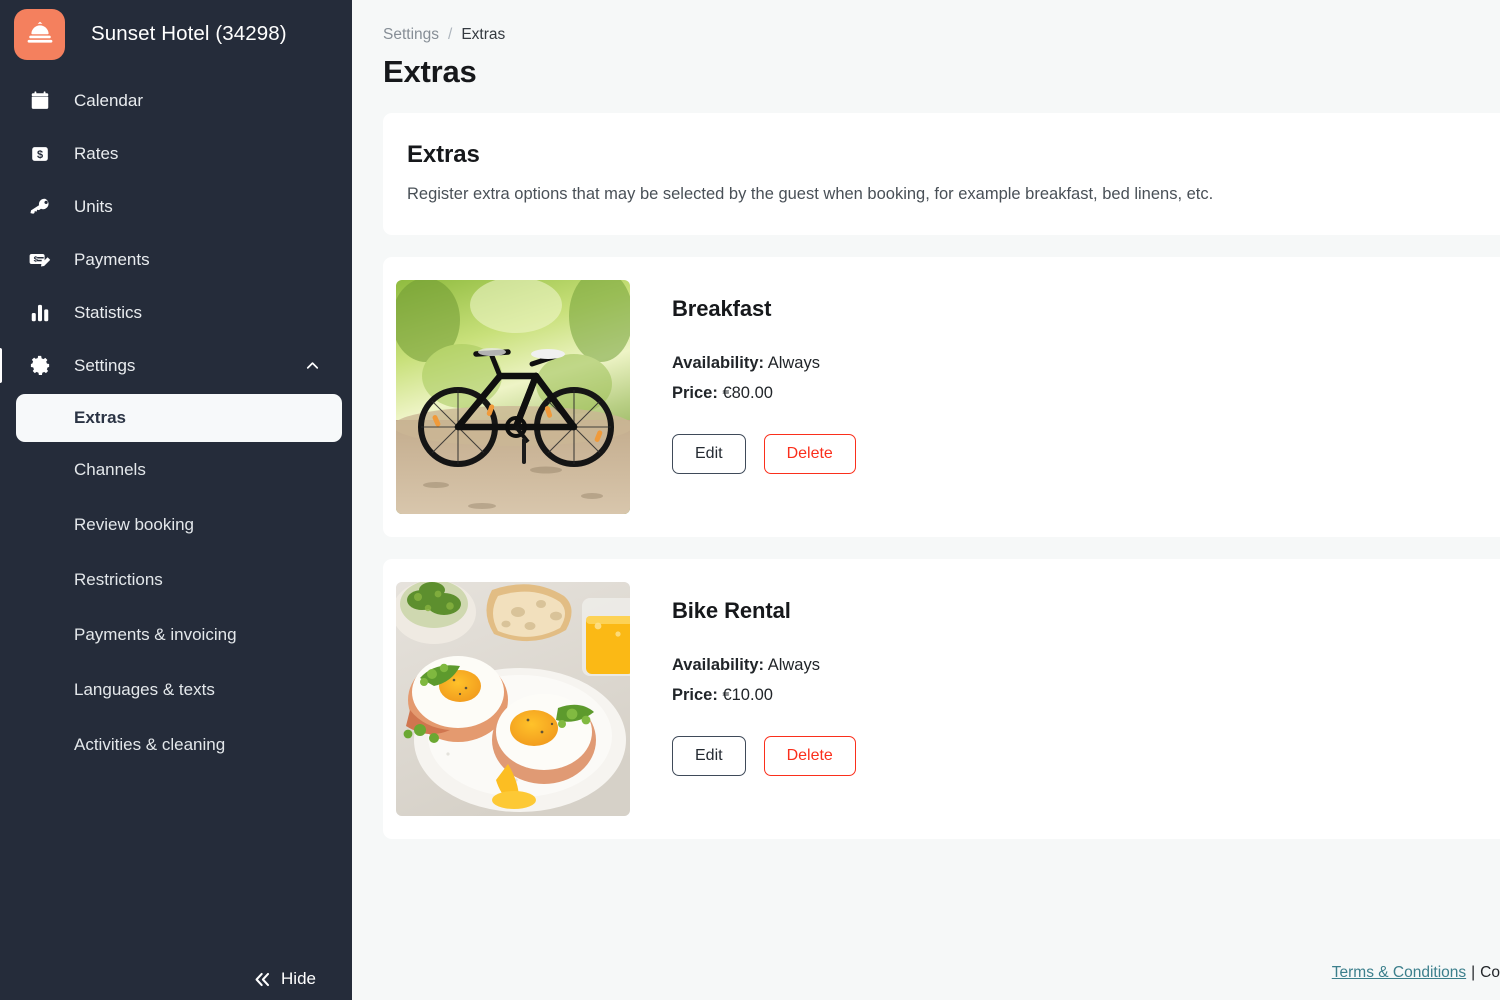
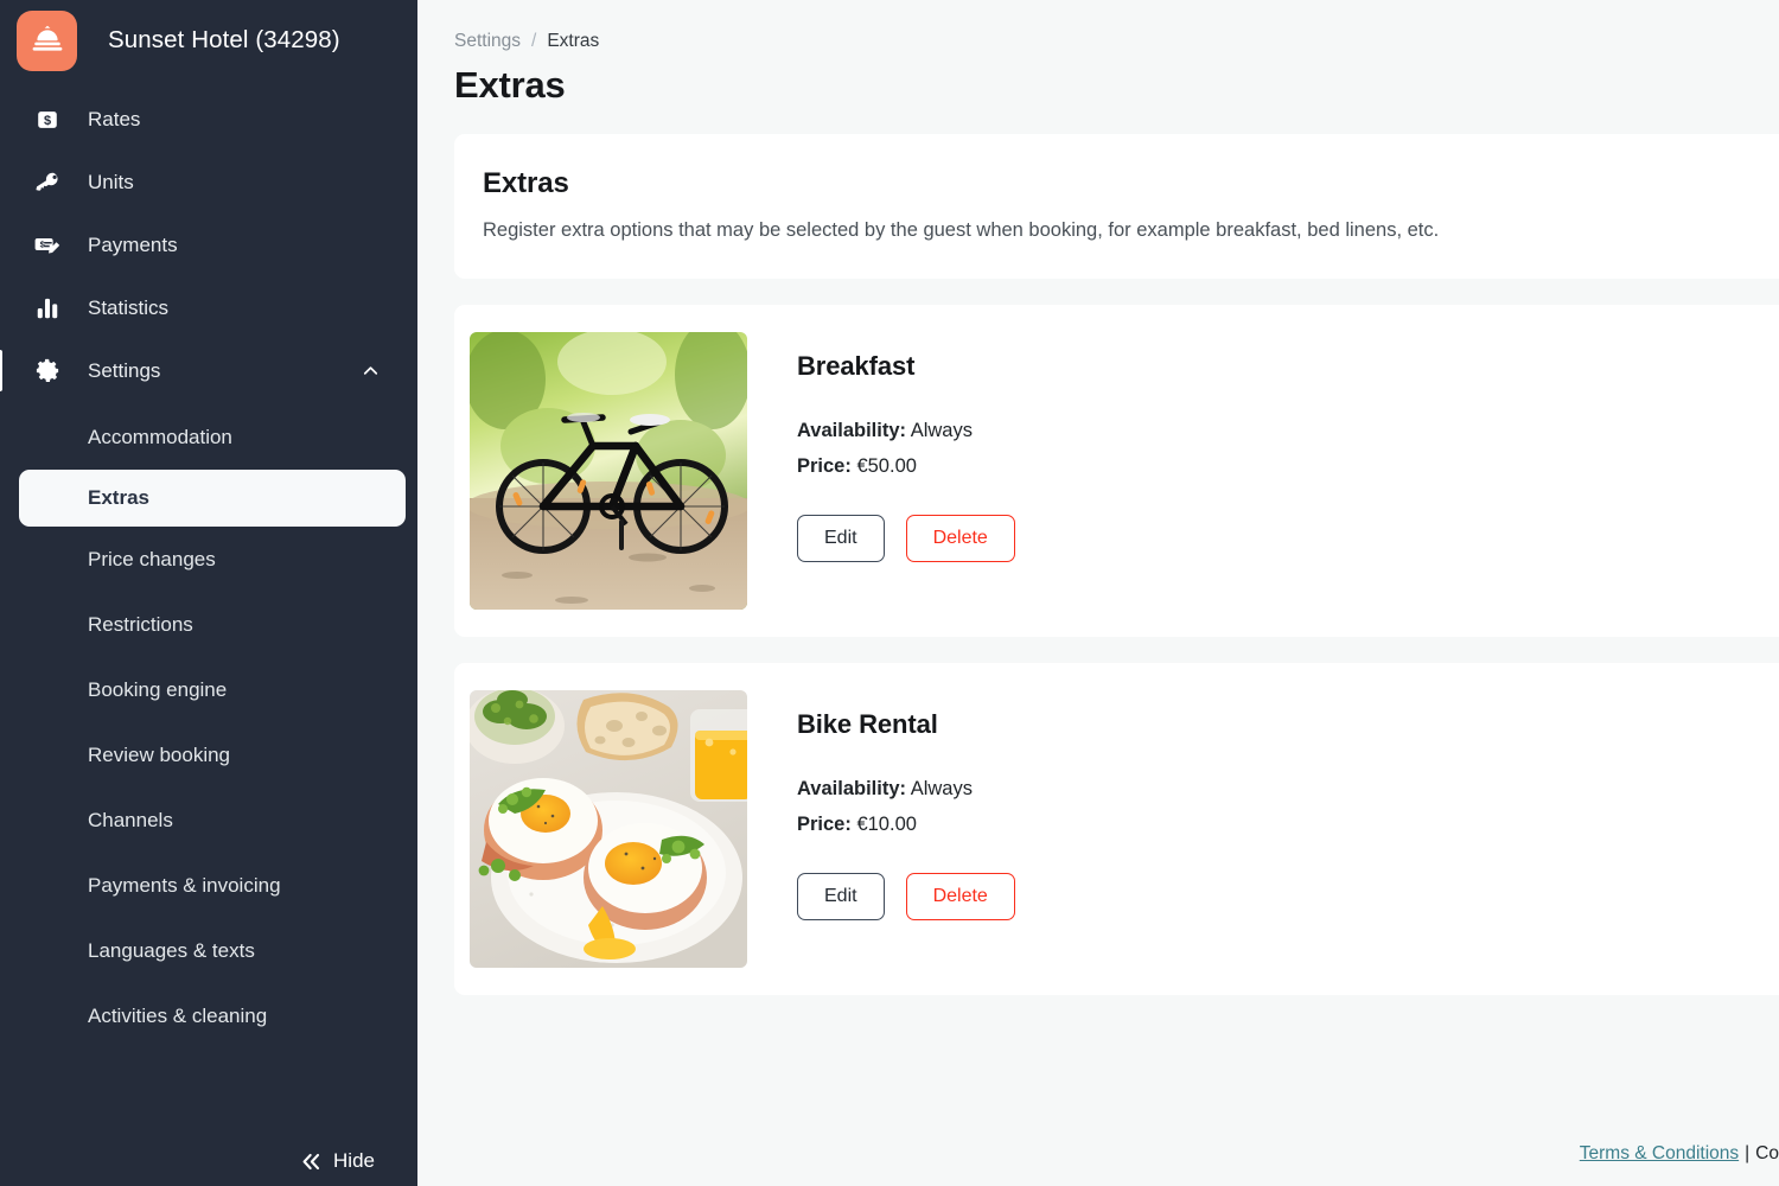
  Sunset Hotel (34298)
- Calendar
  $
  Rates
  Units
  $
  Payments
  Statistics
  Settings
+ Accommodation
  Extras
+ Price changes
- Channels
+ Restrictions
+ Booking engine
  Review booking
- Restrictions
+ Channels
  Payments & invoicing
  Languages & texts
  Activities & cleaning
  Hide
  Settings
  /
  Extras
  Extras
  Extras
  Register extra options that may be selected by the guest when booking, for example breakfast, bed linens, etc.
  Breakfast
  Availability: Always
- Price: €80.00
+ Price: €50.00
  Edit
  Delete
  Bike Rental
  Availability: Always
  Price: €10.00
  Edit
  Delete
  Terms & Conditions | Co
